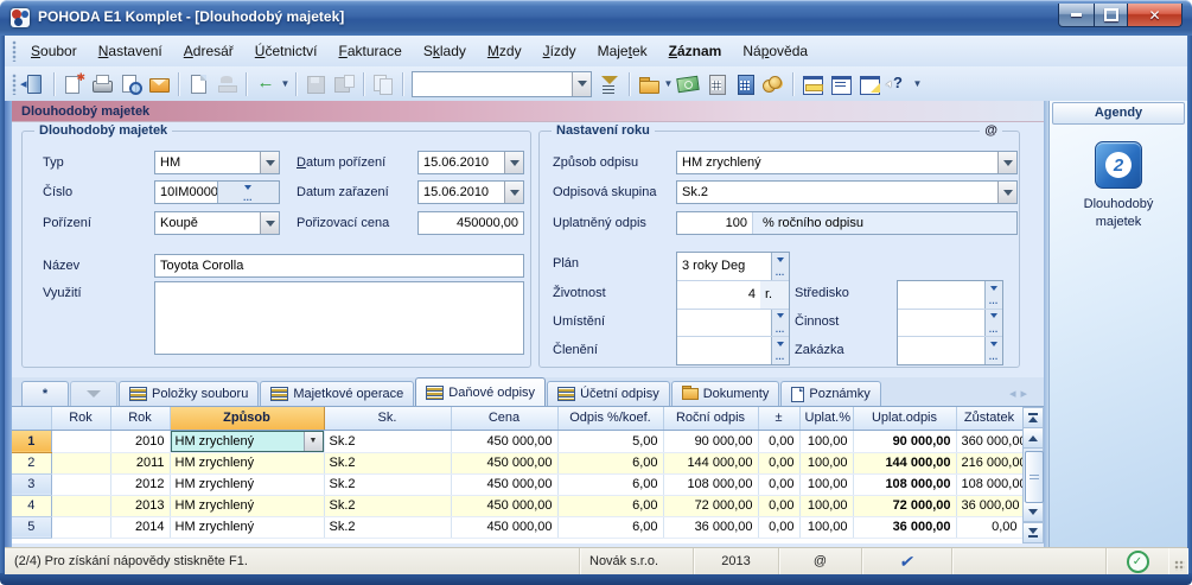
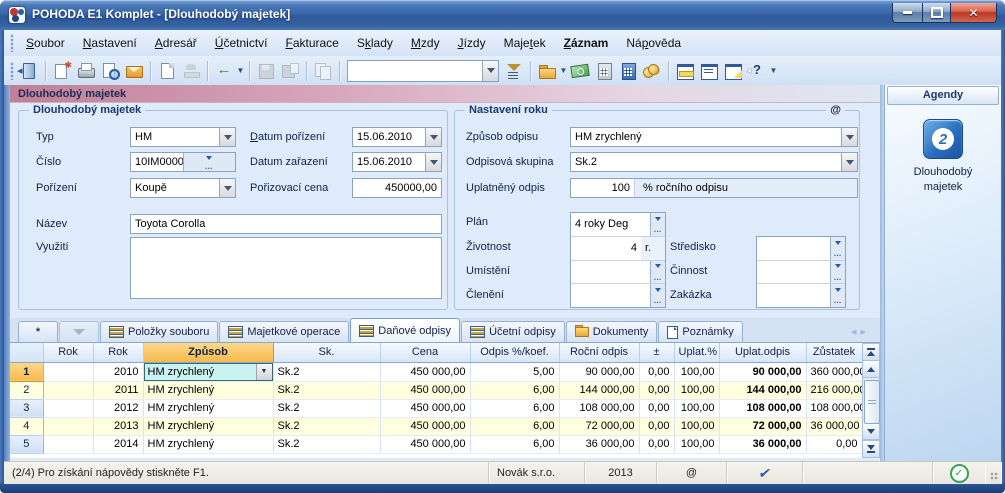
  POHODA E1 Komplet - [Dlouhodobý majetek]
  ✕
  Soubor
  Nastavení
  Adresář
  Účetnictví
  Fakturace
  Sklady
  Mzdy
  Jízdy
  Majetek
  Záznam
  Nápověda
  ←
  ▼
  ▼
  ?
  ▼
  Dlouhodobý majetek
  Dlouhodobý majetek
  Typ
  HM
  Číslo
  10IM0000
  …
  Pořízení
  Koupě
  Datum pořízení
  15.06.2010
  Datum zařazení
  15.06.2010
  Pořizovací cena
  450000,00
  Název
  Toyota Corolla
  Využití
  Nastavení roku
  @
  Způsob odpisu
  HM zrychlený
  Odpisová skupina
  Sk.2
  Uplatněný odpis
  100
  % ročního odpisu
  Plán
  Životnost
  Umístění
  Členění
- 3 roky Deg
+ 4 roky Deg
  …
  4
  r.
  …
  …
  Středisko
  Činnost
  Zakázka
  …
  …
  …
  *
  Položky souboru
  Majetkové operace
  Daňové odpisy
  Účetní odpisy
  Dokumenty
  Poznámky
  ◂▸
  	Rok	Rok	Způsob	Sk.	Cena	Odpis %/koef.	Roční odpis	±	Uplat.%	Uplat.odpis	Zůstatek
  1		2010	HM zrychlený	Sk.2	450 000,00	5,00	90 000,00	0,00	100,00	90 000,00	360 000,0
  2		2011	HM zrychlený	Sk.2	450 000,00	6,00	144 000,00	0,00	100,00	144 000,00	216 000,0
  3		2012	HM zrychlený	Sk.2	450 000,00	6,00	108 000,00	0,00	100,00	108 000,00	108 000,0
  4		2013	HM zrychlený	Sk.2	450 000,00	6,00	72 000,00	0,00	100,00	72 000,00	36 000,00
  5		2014	HM zrychlený	Sk.2	450 000,00	6,00	36 000,00	0,00	100,00	36 000,00	0,00
  Agendy
  2
  Dlouhodobý majetek
  (2/4) Pro získání nápovědy stiskněte F1.
  Novák s.r.o.
  2013
  @
  ✓
